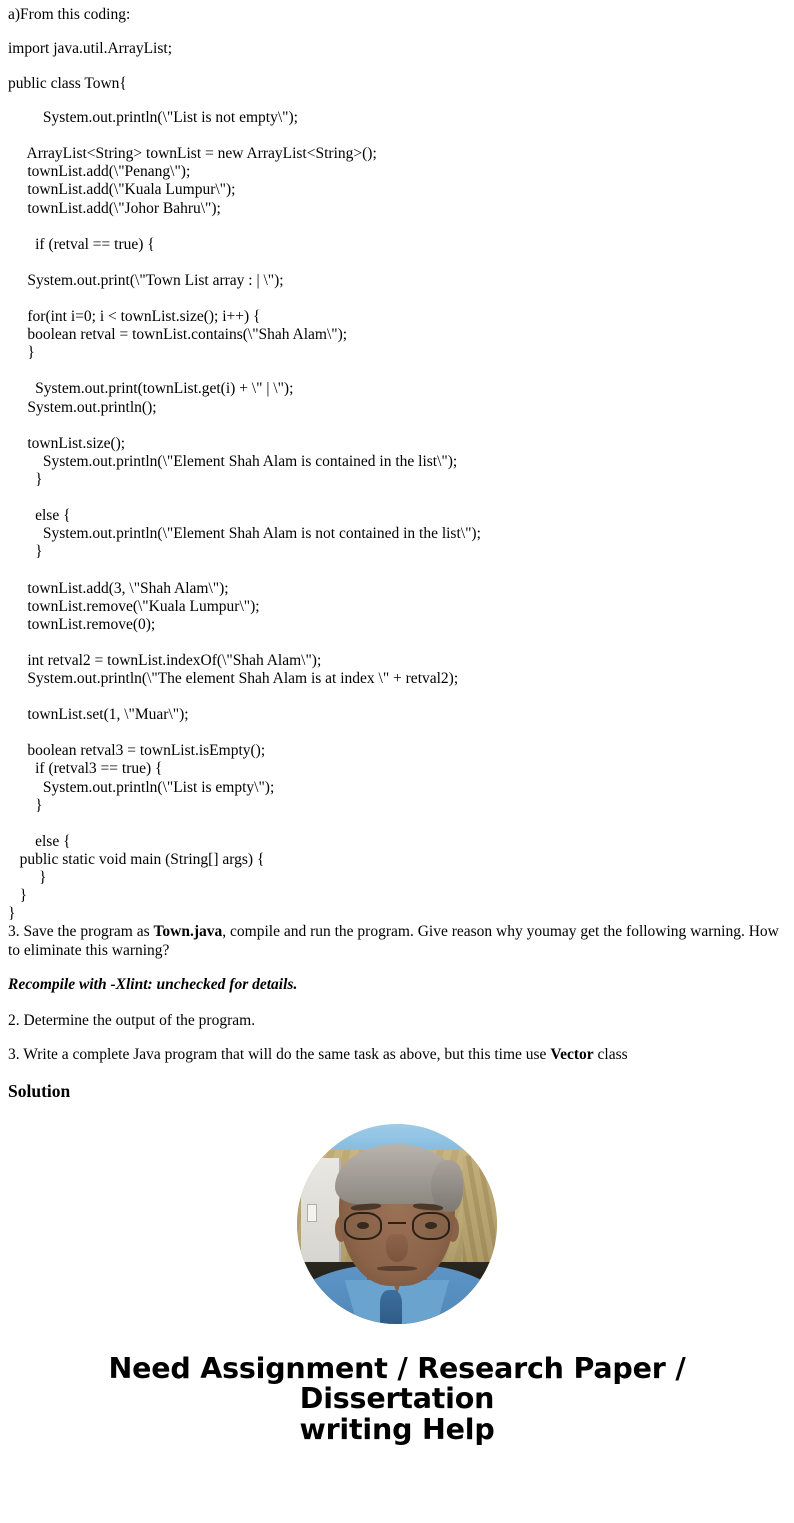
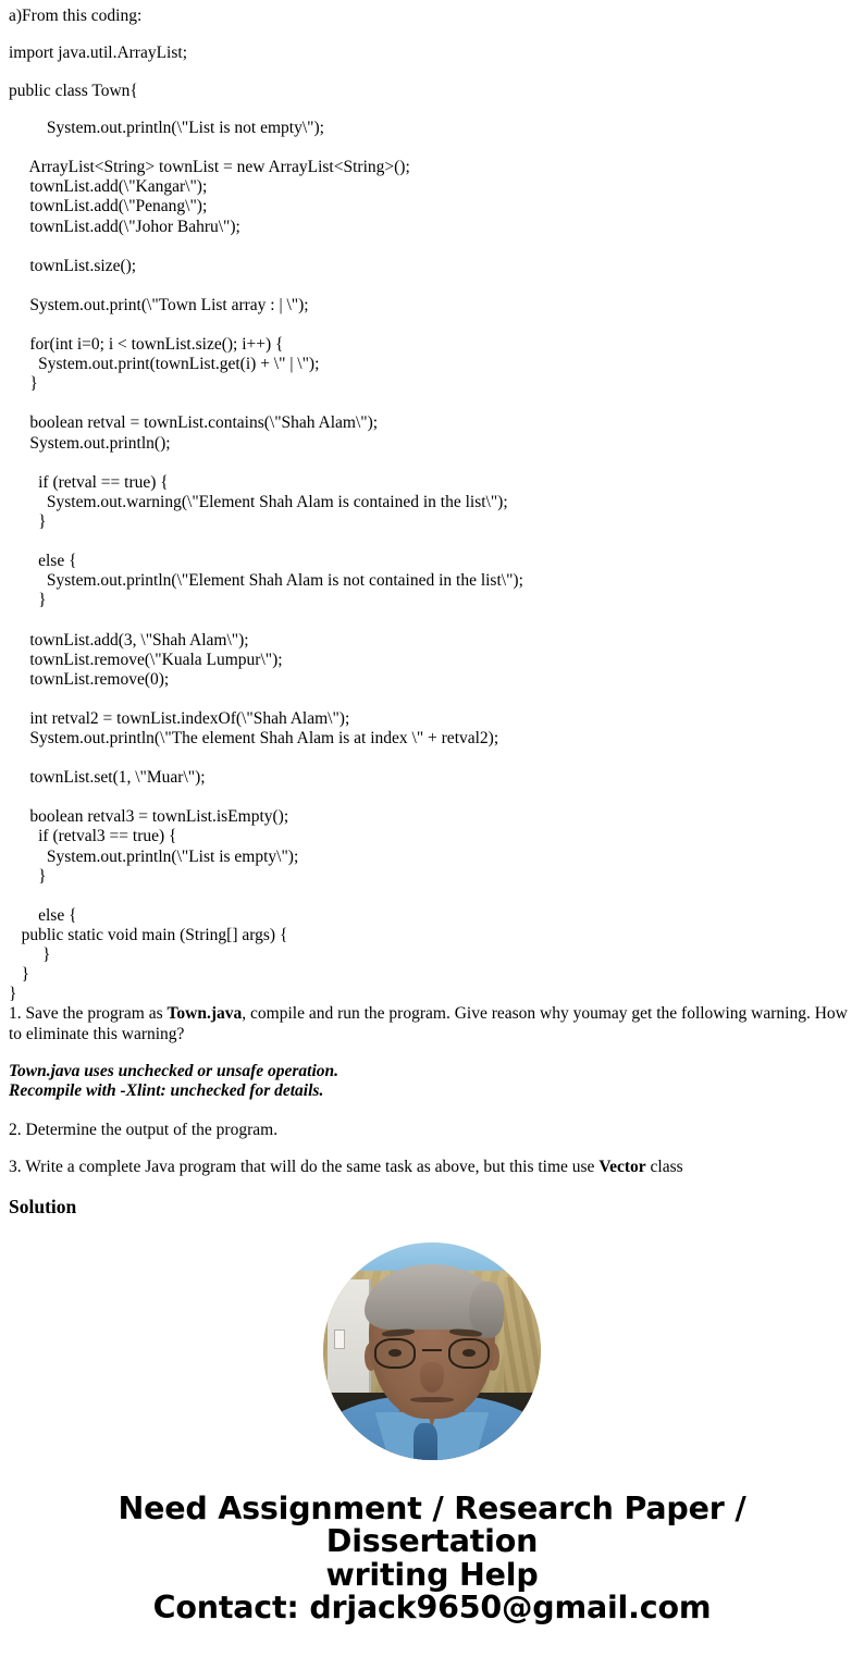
  a)From this coding:
  import java.util.ArrayList;
  public class Town{
  System.out.println(\"List is not empty\");
  ArrayList<String> townList = new ArrayList<String>();
+ townList.add(\"Kangar\");
  townList.add(\"Penang\");
- townList.add(\"Kuala Lumpur\");
  townList.add(\"Johor Bahru\");
- if (retval == true) {
+ townList.size();
  System.out.print(\"Town List array : | \");
  for(int i=0; i < townList.size(); i++) {
- boolean retval = townList.contains(\"Shah Alam\");
+ System.out.print(townList.get(i) + \" | \");
  }
- System.out.print(townList.get(i) + \" | \");
+ boolean retval = townList.contains(\"Shah Alam\");
  System.out.println();
- townList.size();
+ if (retval == true) {
- System.out.println(\"Element Shah Alam is contained in the list\");
+ System.out.warning(\"Element Shah Alam is contained in the list\");
  }
  else {
  System.out.println(\"Element Shah Alam is not contained in the list\");
  }
  townList.add(3, \"Shah Alam\");
  townList.remove(\"Kuala Lumpur\");
  townList.remove(0);
  int retval2 = townList.indexOf(\"Shah Alam\");
  System.out.println(\"The element Shah Alam is at index \" + retval2);
  townList.set(1, \"Muar\");
  boolean retval3 = townList.isEmpty();
  if (retval3 == true) {
  System.out.println(\"List is empty\");
  }
  else {
  public static void main (String[] args) {
  }
  }
  }
- 3. Save the program as Town.java, compile and run the program. Give reason why youmay get the following warning. How to eliminate this warning?
+ 1. Save the program as Town.java, compile and run the program. Give reason why youmay get the following warning. How to eliminate this warning?
+ Town.java uses unchecked or unsafe operation.
  Recompile with -Xlint: unchecked for details.
  2. Determine the output of the program.
  3. Write a complete Java program that will do the same task as above, but this time use Vector class
  Solution
  Need Assignment / Research Paper / Dissertation
  writing Help
+ Contact: drjack9650@gmail.com
